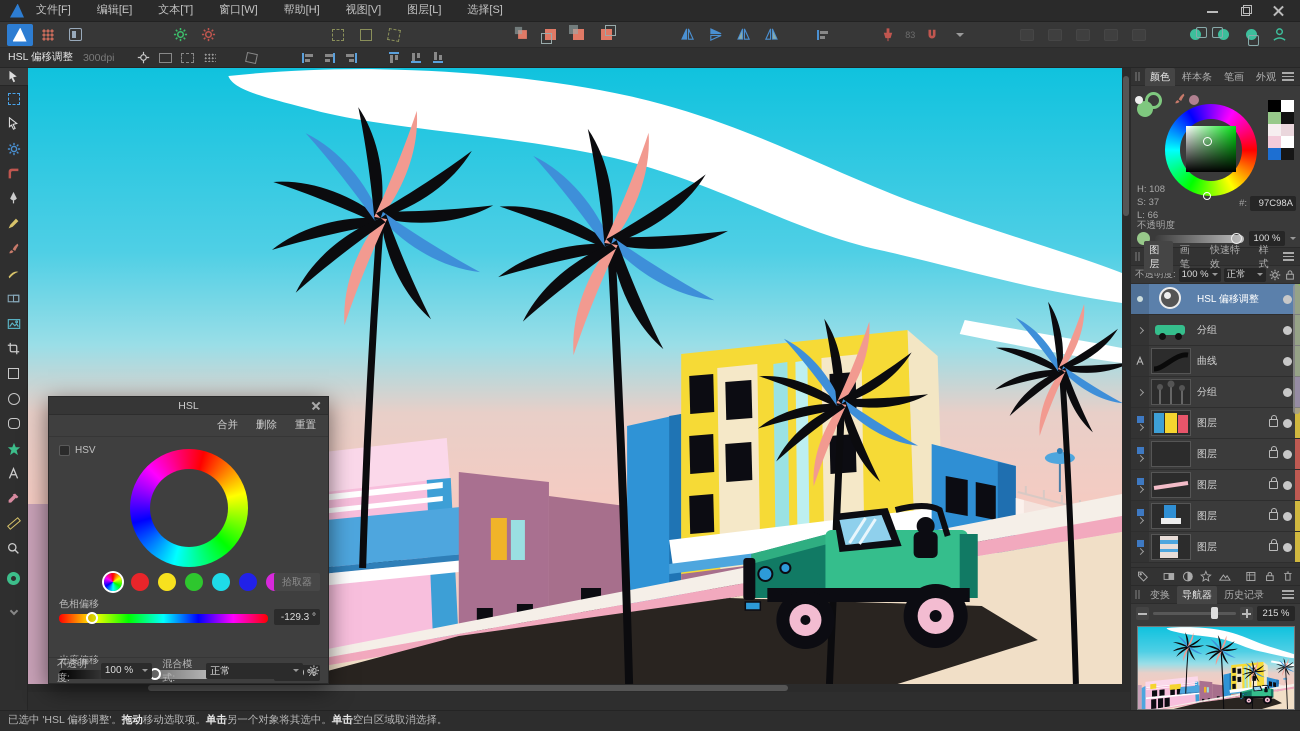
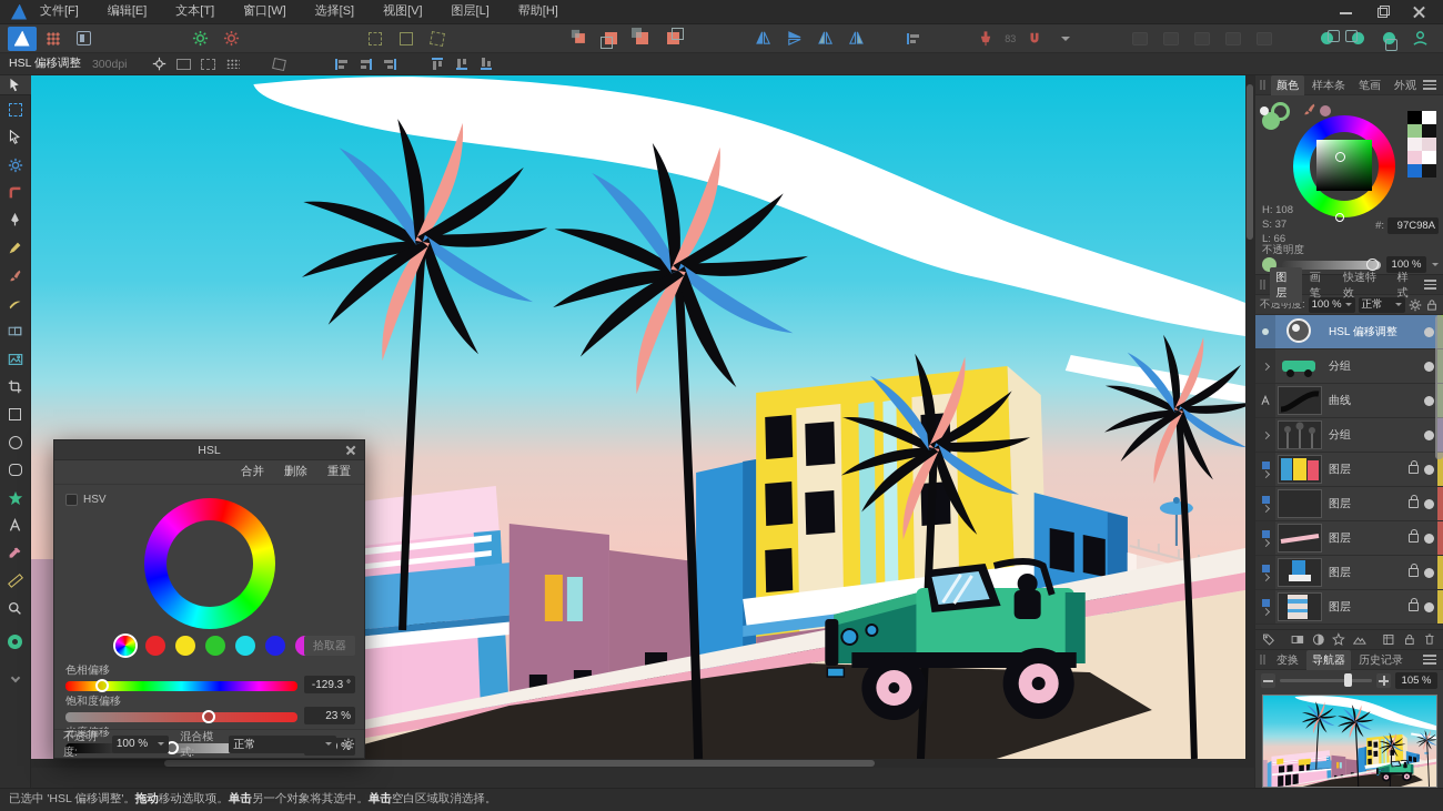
  文件[F]
  编辑[E]
  文本[T]
  窗口[W]
- 帮助[H]
+ 选择[S]
  视图[V]
  图层[L]
- 选择[S]
+ 帮助[H]
  83
  HSL 偏移调整
  300dpi
  颜色
  样本条
  笔画
  外观
  H: 108
  S: 37
  L: 66
  #:
  97C98A
  不透明度
  100 %
  图层
  画笔
  快速特效
  样式
  不透明度:
  100 %
  正常
  HSL 偏移调整
  分组
  曲线
  分组
  图层
  图层
  图层
  图层
  图层
  变换
  导航器
  历史记录
- 215 %
+ 105 %
  已选中 'HSL 偏移调整'。
  拖动
  移动选取项。
  单击
  另一个对象将其选中。
  单击
  空白区域取消选择。
  HSL
  合并
  删除
  重置
  HSV
  拾取器
  色相偏移
  -129.3 °
+ 饱和度偏移
+ 23 %
  光度偏移
  不透明度:
  100 %
  混合模式:
  正常
